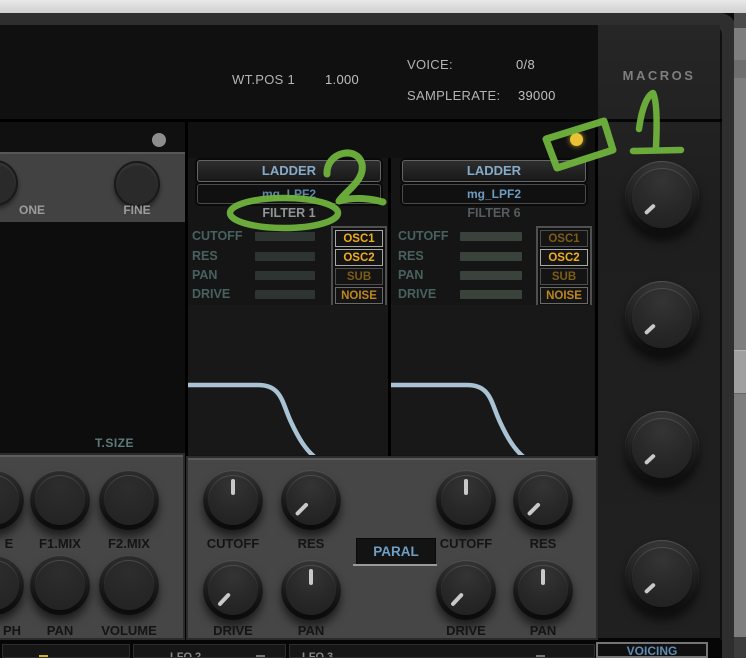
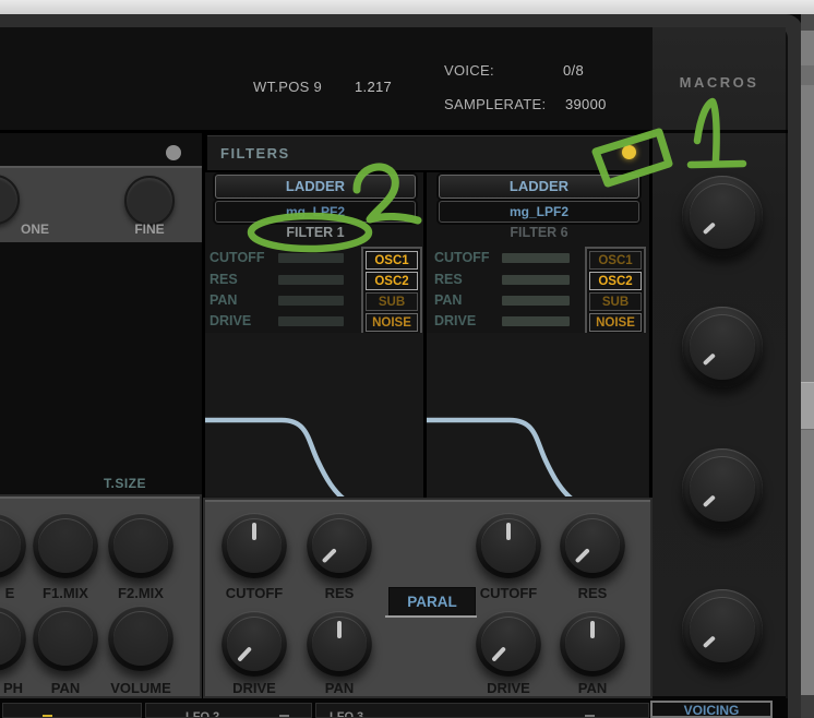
- WT.POS 1
+ WT.POS 9
- 1.000
+ 1.217
  VOICE:
  0/8
  SAMPLERATE:
  39000
+ FILTERS
  ONE
  FINE
  T.SIZE
  LADDER
  mg_LPF2
  FILTER 1
  LADDER
  mg_LPF2
  FILTER 6
  CUTOFF
  RES
  PAN
  DRIVE
  OSC1
  OSC2
  SUB
  NOISE
  CUTOFF
  RES
  PAN
  DRIVE
  OSC1
  OSC2
  SUB
  NOISE
  CUTOFF
  RES
  CUTOFF
  RES
  PARAL
  DRIVE
  PAN
  DRIVE
  PAN
  E
  F1.MIX
  F2.MIX
  PH
  PAN
  VOLUME
  MACROS
  VOICING
